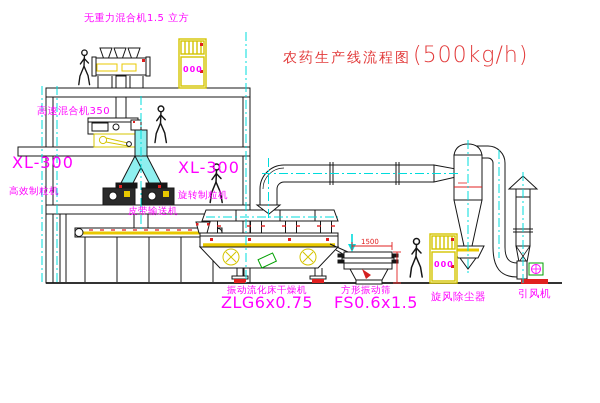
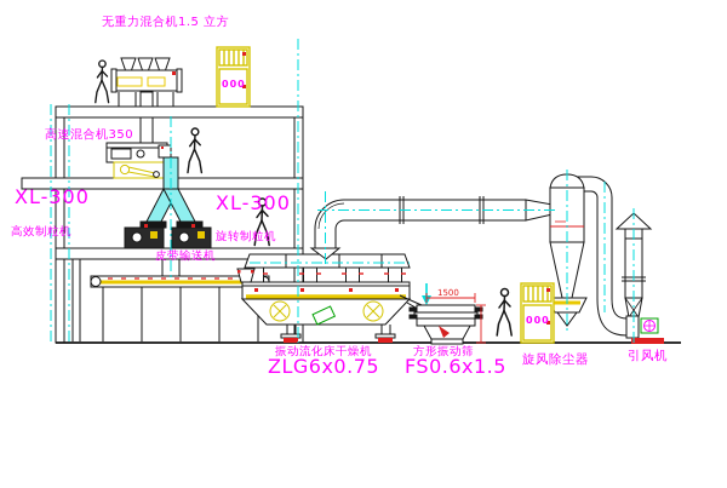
  无重力混合机1.5 立方
- 农药生产线流程图
- (500kg/h)
  高速混合机350
  XL-300
  高效制粒机
  XL-300
  旋转制粒机
  皮带输送机
  振动流化床干燥机
  ZLG6x0.75
  方形振动筛
  FS0.6x1.5
  旋风除尘器
  引风机
  000
  000
  1500
